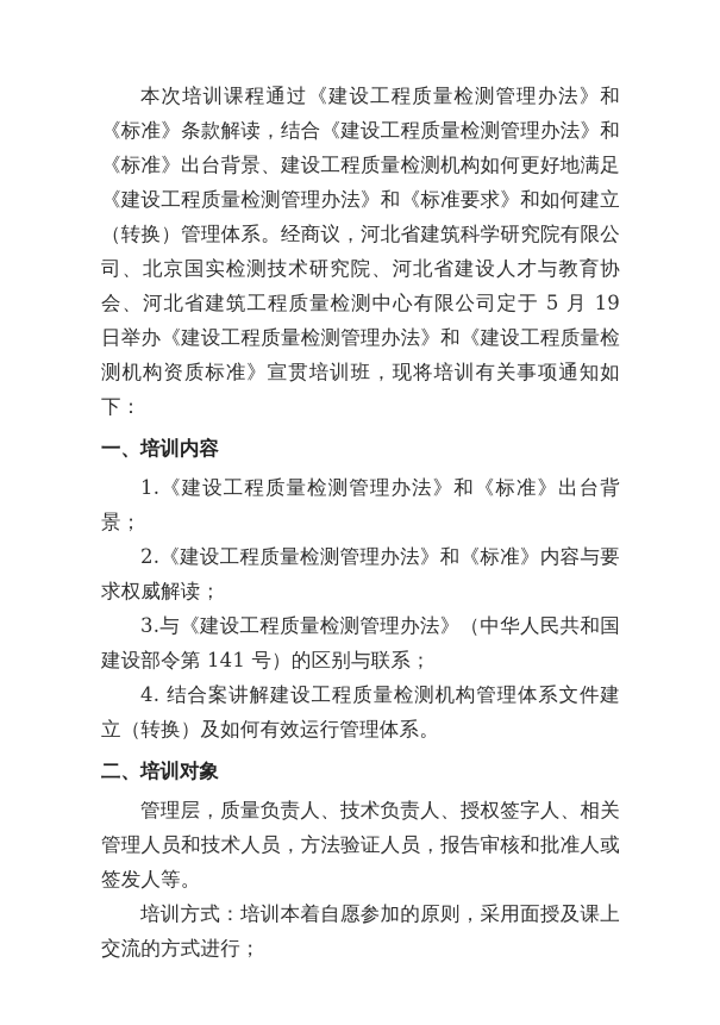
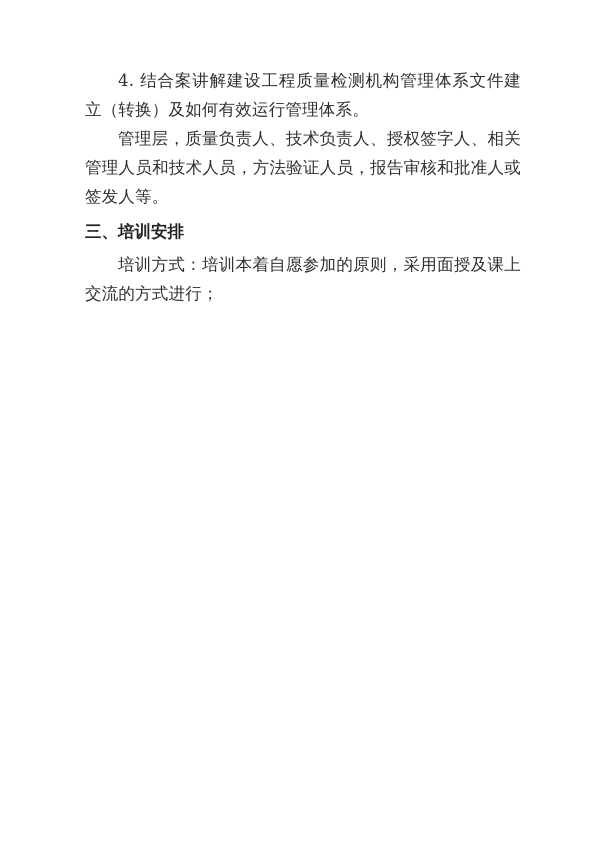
- 本次培训课程通过《建设工程质量检测管理办法》和《标准》条款解读，结合《建设工程质量检测管理办法》和《标准》出台背景、建设工程质量检测机构如何更好地满足《建设工程质量检测管理办法》和《标准要求》和如何建立（转换）管理体系。经商议，河北省建筑科学研究院有限公司、北京国实检测技术研究院、河北省建设人才与教育协会、河北省建筑工程质量检测中心有限公司定于 5 月 19 日举办《建设工程质量检测管理办法》和《建设工程质量检测机构资质标准》宣贯培训班，现将培训有关事项通知如下：
- 一、培训内容
- 1.《建设工程质量检测管理办法》和《标准》出台背景；
- 2.《建设工程质量检测管理办法》和《标准》内容与要求权威解读；
- 3.与《建设工程质量检测管理办法》（中华人民共和国建设部令第 141 号）的区别与联系；
  4. 结合案讲解建设工程质量检测机构管理体系文件建立（转换）及如何有效运行管理体系。
- 二、培训对象
  管理层，质量负责人、技术负责人、授权签字人、相关管理人员和技术人员，方法验证人员，报告审核和批准人或签发人等。
+ 三、培训安排
  培训方式：培训本着自愿参加的原则，采用面授及课上交流的方式进行；
